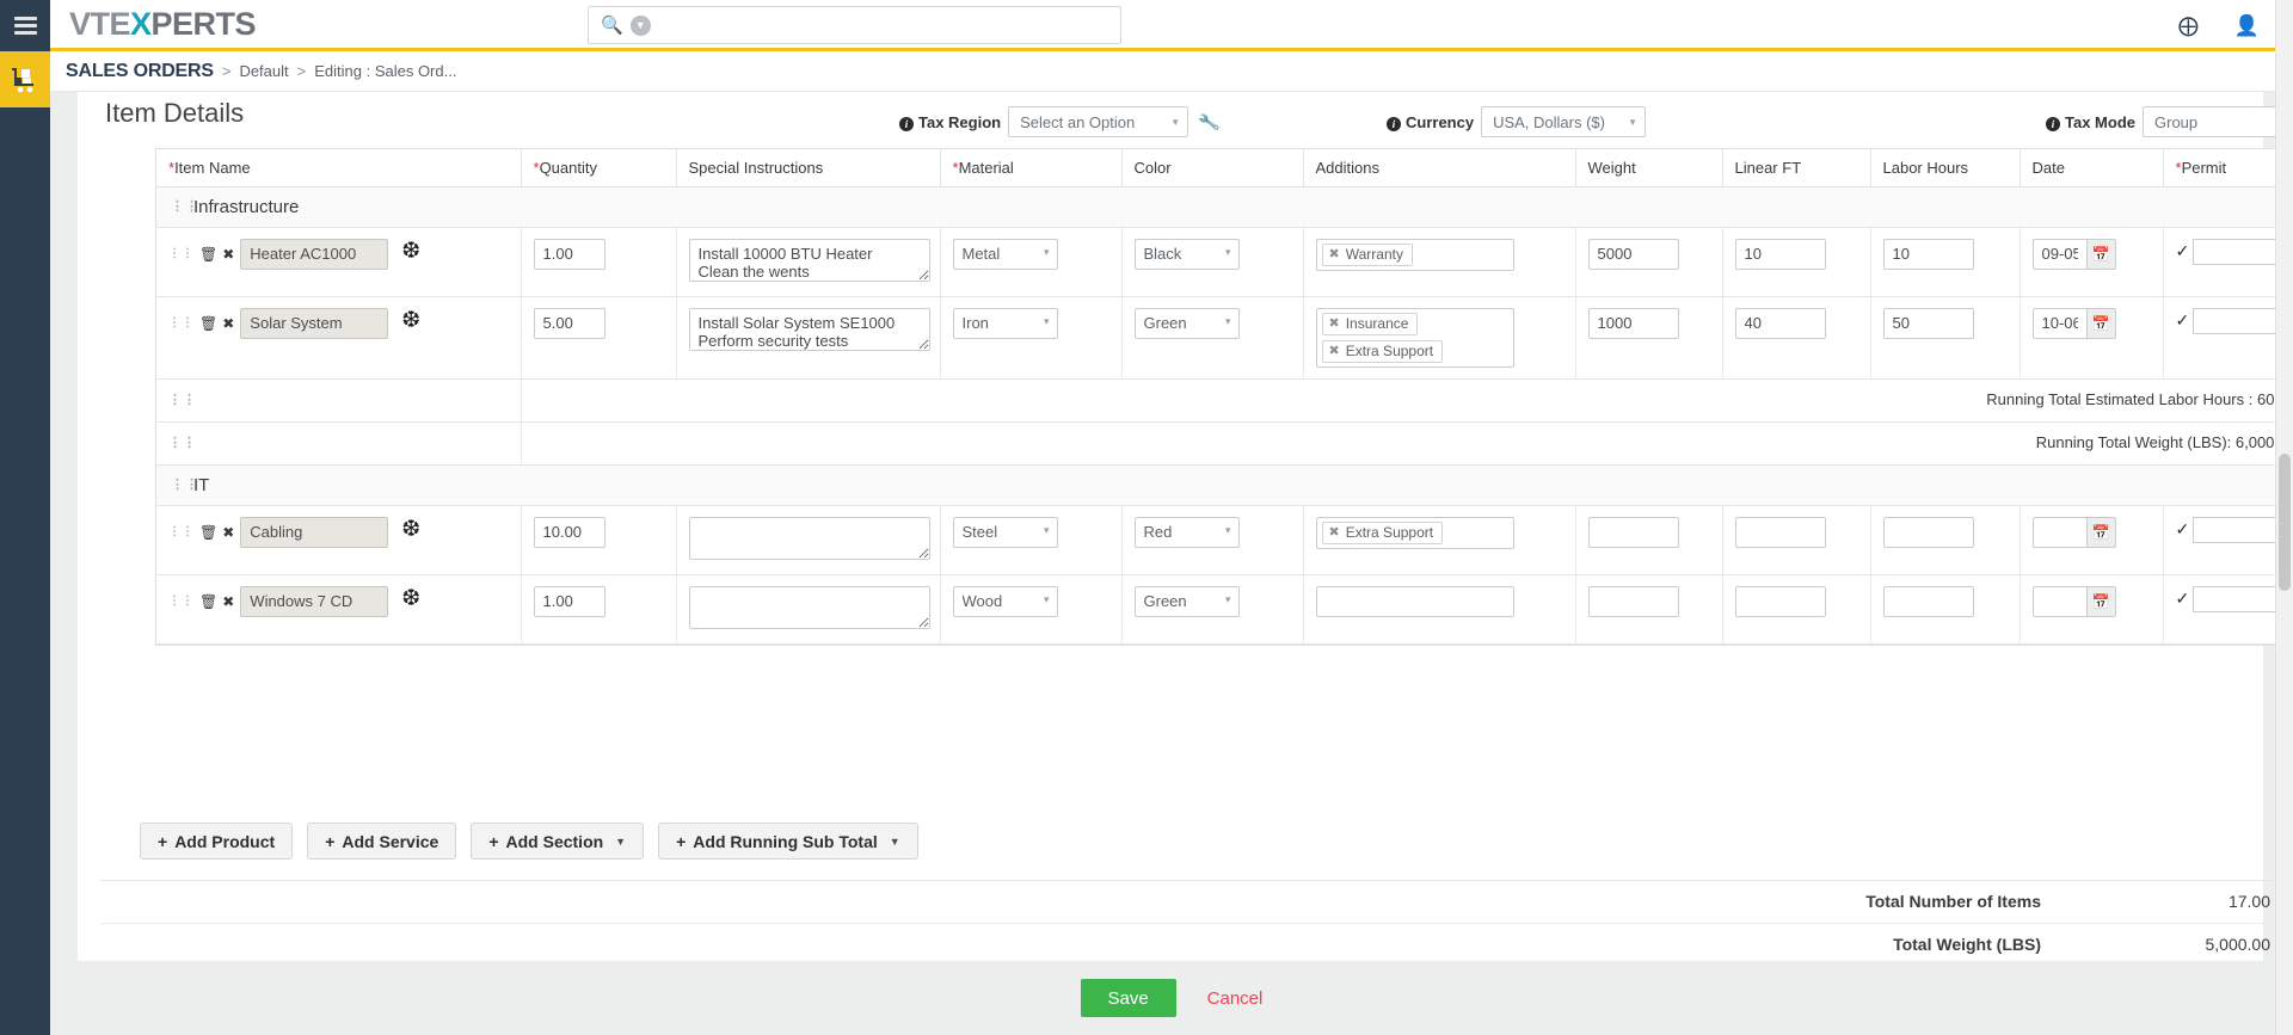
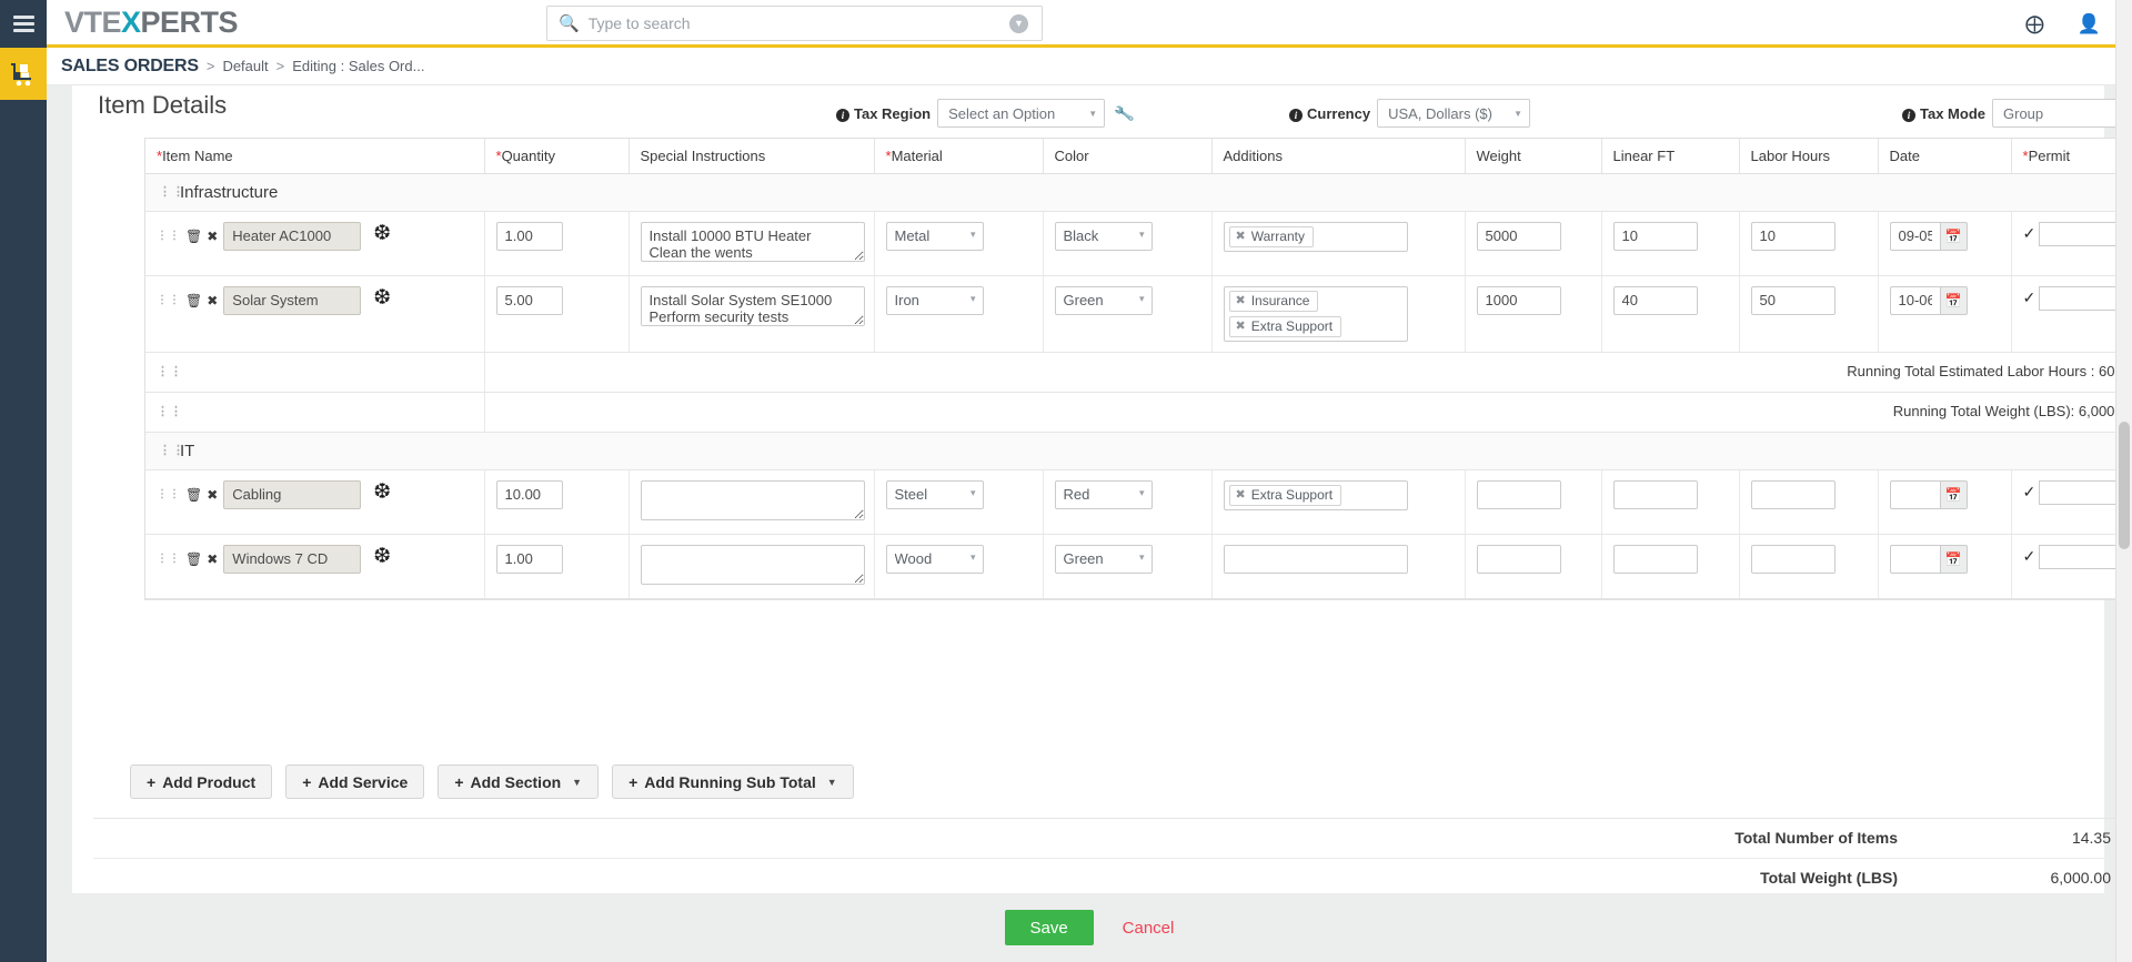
  VTEXPERTS
  🔍
+ Type to search
  ▼
  ⨁
  👤
  SALES ORDERS
  >
  Default
  >
  Editing : Sales Ord...
  Item Details
  i Tax Region
  Select an Option
  ▼
  i Currency
  USA, Dollars ($)
  ▼
  i Tax Mode
  Group
  *Item Name	*Quantity	Special Instructions	*Material	Color	Additions	Weight	Linear FT	Labor Hours	Date	*Permit
  ⋮⋮Infrastructure
  ⋮⋮ 🗑 ✖︎ Heater AC1000 ❆	1.00	Install 10000 BTU Heater	Metal	Black	✖ Warranty	5000	10	10	09-05 📅	✓
  ⋮⋮ 🗑 ✖︎ Solar System ❆	5.00	Install Solar System SE1000	Iron	Green	✖ Insurance✖ Extra Support	1000	40	50	10-06 📅	✓
  ⋮⋮	Running Total Estimated Labor Hours : 60
  ⋮⋮	Running Total Weight (LBS): 6,000
  ⋮⋮IT
  ⋮⋮ 🗑 ✖︎ Cabling ❆	10.00		Steel	Red	✖ Extra Support				📅	✓
  ⋮⋮ 🗑 ✖︎ Windows 7 CD ❆	1.00		Wood	Green					📅	✓
  +
  Add Product
  +
  Add Service
  +
  Add Section
  ▼
  +
  Add Running Sub Total
  ▼
- 	Total Number of Items	17.00
+ 	Total Number of Items	14.35
- 	Total Weight (LBS)	5,000.00
+ 	Total Weight (LBS)	6,000.00
  Save
  Cancel
